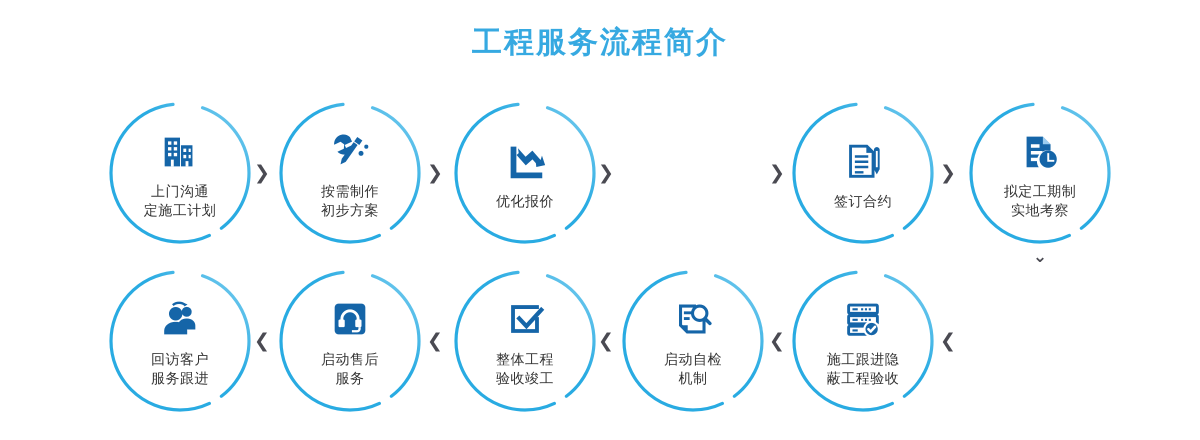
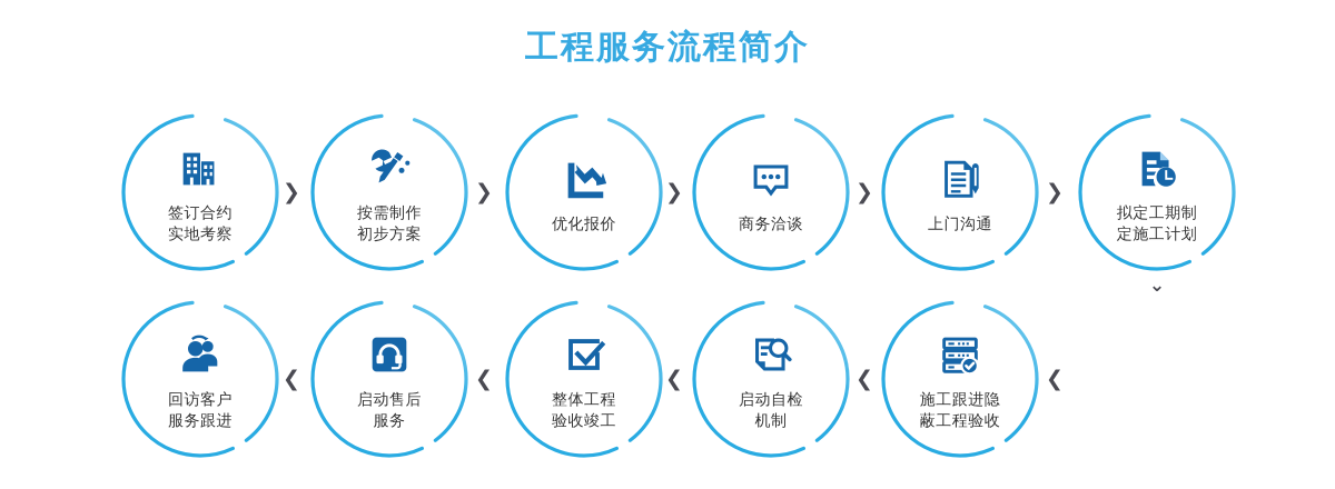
  工程服务流程简介
- 上门沟通
+ 签订合约
- 定施工计划
+ 实地考察
  按需制作
  初步方案
  优化报价
+ 商务洽谈
- 签订合约
+ 上门沟通
  拟定工期制
- 实地考察
+ 定施工计划
  ❯
  ❯
  ❯
  ❯
  ❯
  回访客户
  服务跟进
  启动售后
  服务
  整体工程
  验收竣工
  启动自检
  机制
  施工跟进隐
  蔽工程验收
  ❮
  ❮
  ❮
  ❮
  ❮
  ⌄
